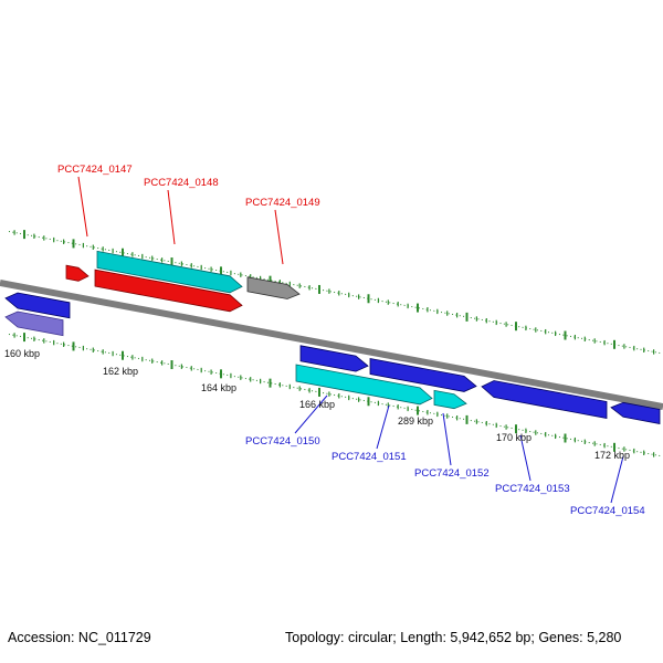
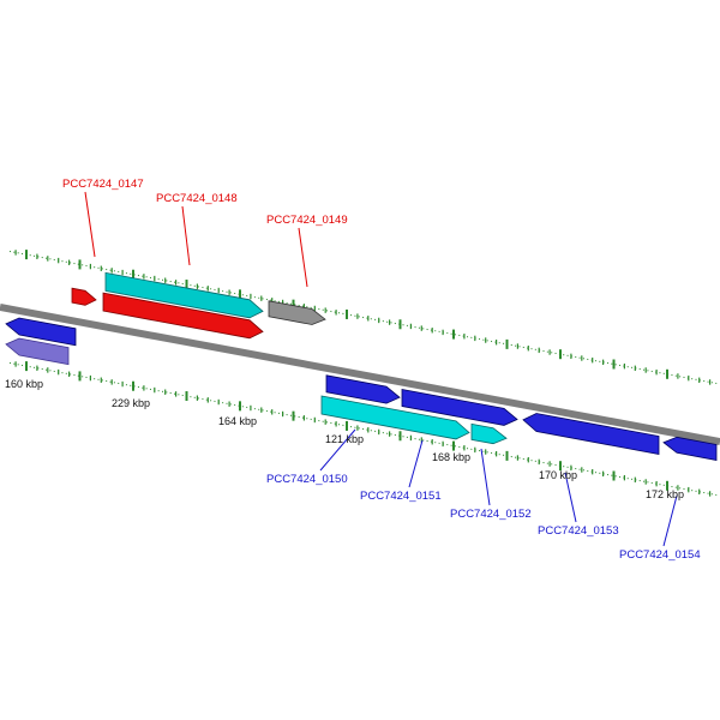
  PCC7424_0147
  PCC7424_0148
  PCC7424_0149
  PCC7424_0150
  PCC7424_0151
  PCC7424_0152
  PCC7424_0153
  PCC7424_0154
  160 kbp
- 162 kbp
+ 229 kbp
  164 kbp
- 166 kbp
+ 121 kbp
- 289 kbp
+ 168 kbp
  170 kbp
  172 kbp
- Accession: NC_011729
- Topology: circular; Length: 5,942,652 bp; Genes: 5,280
